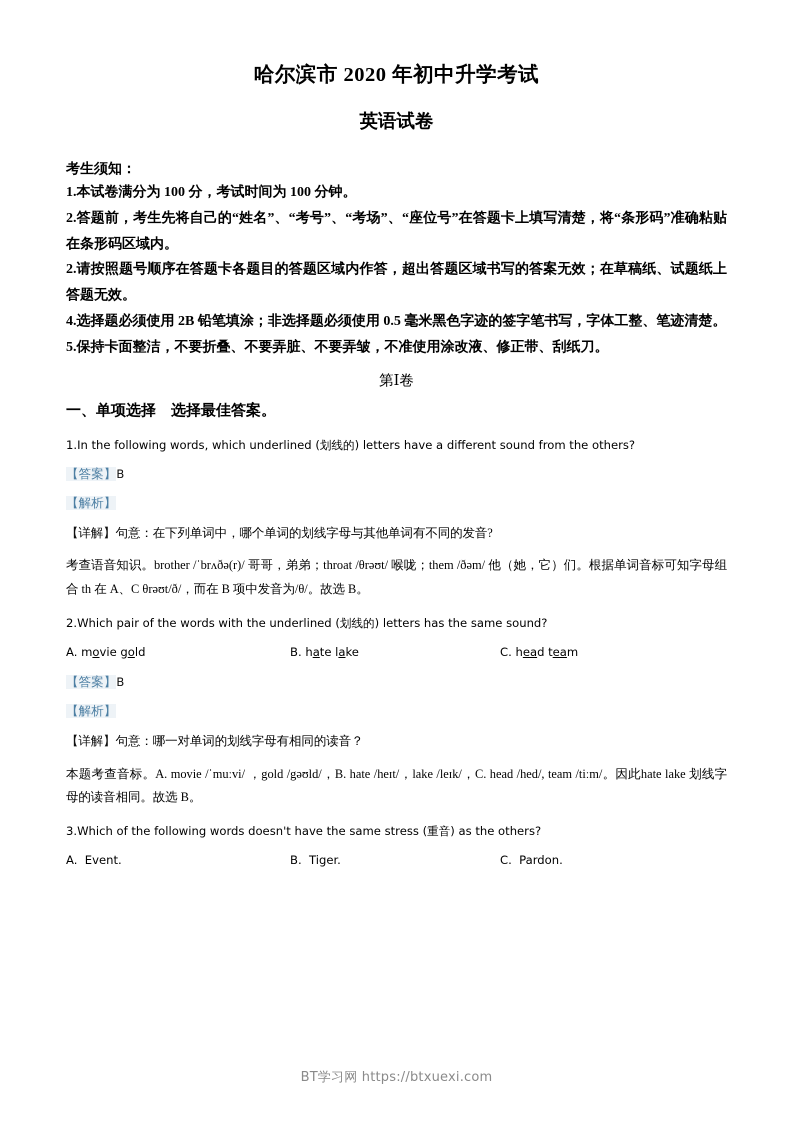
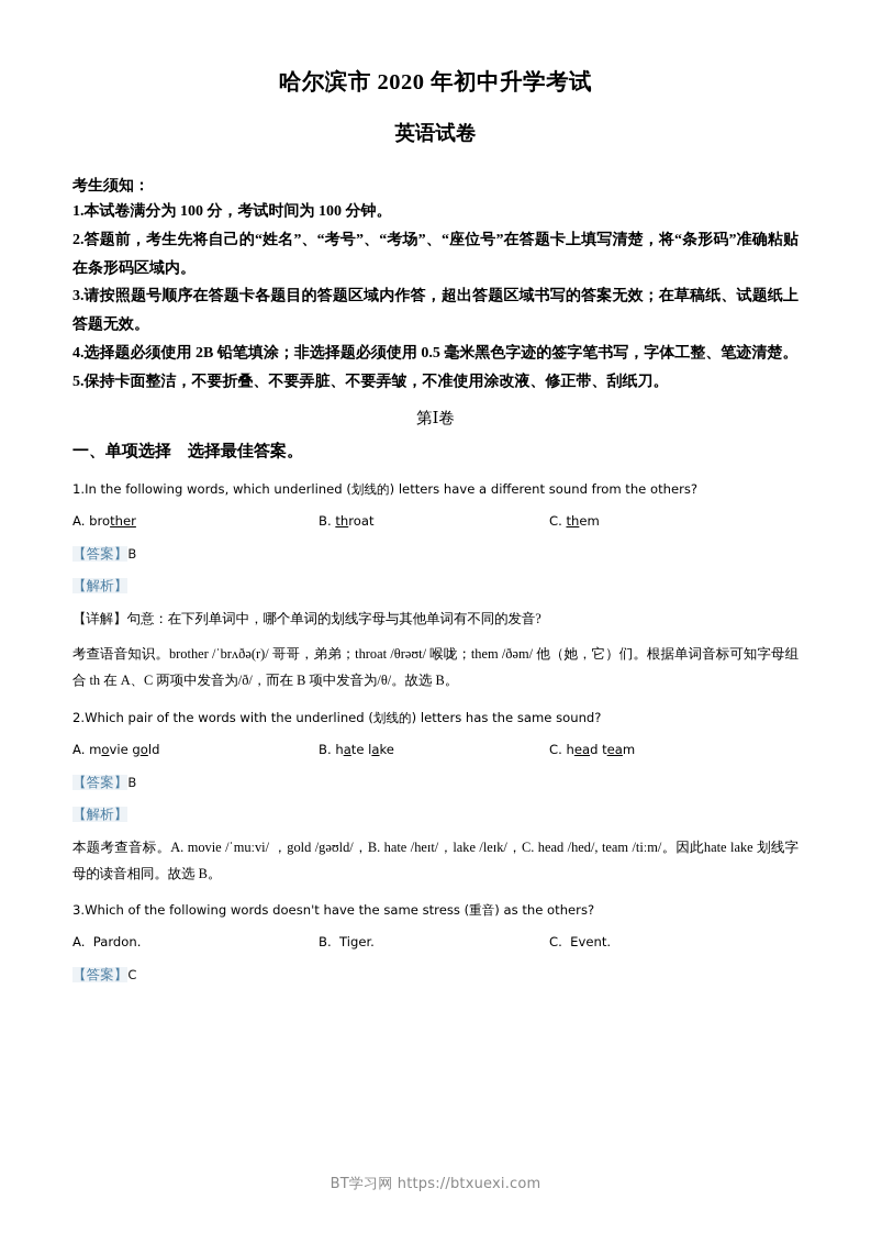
  哈尔滨市 2020 年初中升学考试
  英语试卷
  考生须知：
  1.本试卷满分为 100 分，考试时间为 100 分钟。
  2.答题前，考生先将自己的“姓名”、“考号”、“考场”、“座位号”在答题卡上填写清楚，将“条形码”准确粘贴在条形码区域内。
- 2.请按照题号顺序在答题卡各题目的答题区域内作答，超出答题区域书写的答案无效；在草稿纸、试题纸上答题无效。
+ 3.请按照题号顺序在答题卡各题目的答题区域内作答，超出答题区域书写的答案无效；在草稿纸、试题纸上答题无效。
  4.选择题必须使用 2B 铅笔填涂；非选择题必须使用 0.5 毫米黑色字迹的签字笔书写，字体工整、笔迹清楚。
  5.保持卡面整洁，不要折叠、不要弄脏、不要弄皱，不准使用涂改液、修正带、刮纸刀。
  第Ⅰ卷
  一、单项选择 选择最佳答案。
  1.In the following words, which underlined (划线的) letters have a different sound from the others?
+ A. brother
+ B. throat
+ C. them
  【答案】B
  【解析】
  【详解】句意：在下列单词中，哪个单词的划线字母与其他单词有不同的发音?
- 考查语音知识。brother /ˈbrʌðə(r)/ 哥哥，弟弟；throat /θrəʊt/ 喉咙；them /ðəm/ 他（她，它）们。根据单词音标可知字母组合 th 在 A、C θrəʊt/ð/，而在 B 项中发音为/θ/。故选 B。
+ 考查语音知识。brother /ˈbrʌðə(r)/ 哥哥，弟弟；throat /θrəʊt/ 喉咙；them /ðəm/ 他（她，它）们。根据单词音标可知字母组合 th 在 A、C 两项中发音为/ð/，而在 B 项中发音为/θ/。故选 B。
  2.Which pair of the words with the underlined (划线的) letters has the same sound?
  A. movie gold
  B. hate lake
  C. head team
  【答案】B
  【解析】
- 【详解】句意：哪一对单词的划线字母有相同的读音？
  本题考查音标。A. movie /ˈmuːvi/ ，gold /gəʊld/，B. hate /heɪt/，lake /leɪk/，C. head /hed/, team /tiːm/。因此hate lake 划线字母的读音相同。故选 B。
  3.Which of the following words doesn't have the same stress (重音) as the others?
- A. Event.
+ A. Pardon.
  B. Tiger.
- C. Pardon.
+ C. Event.
+ 【答案】C
  BT学习网 https://btxuexi.com
